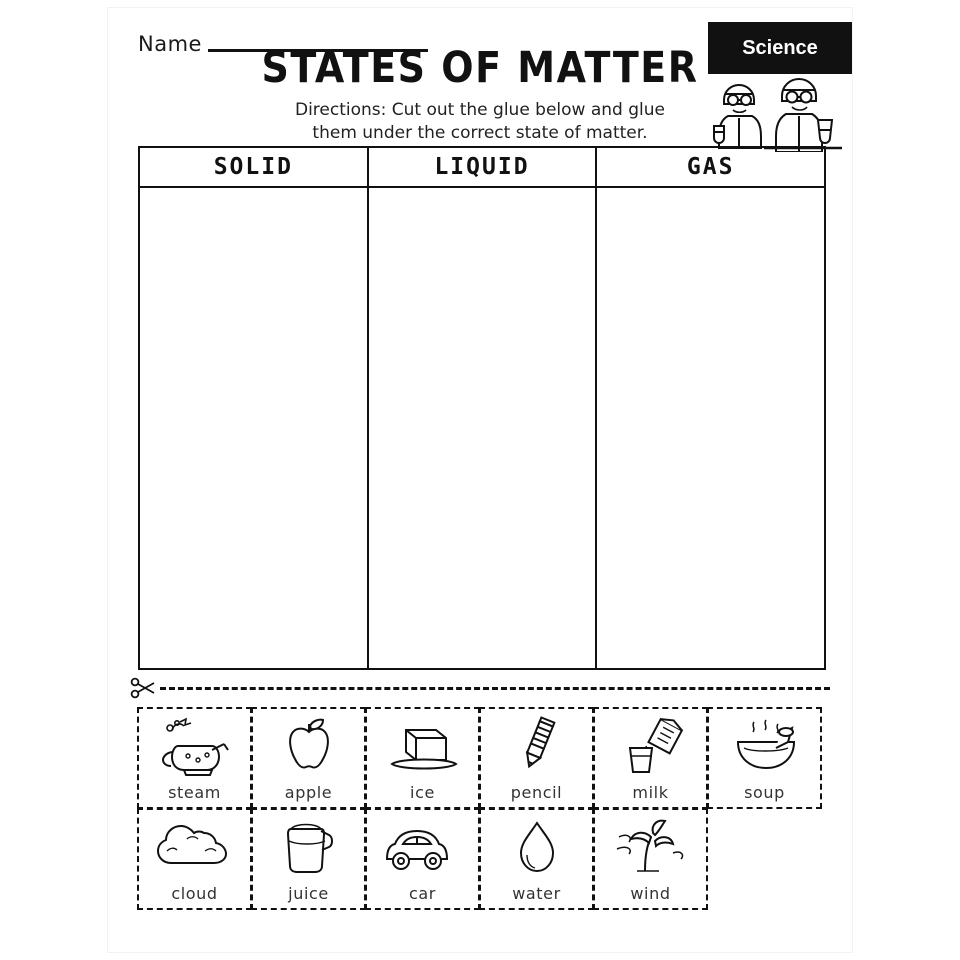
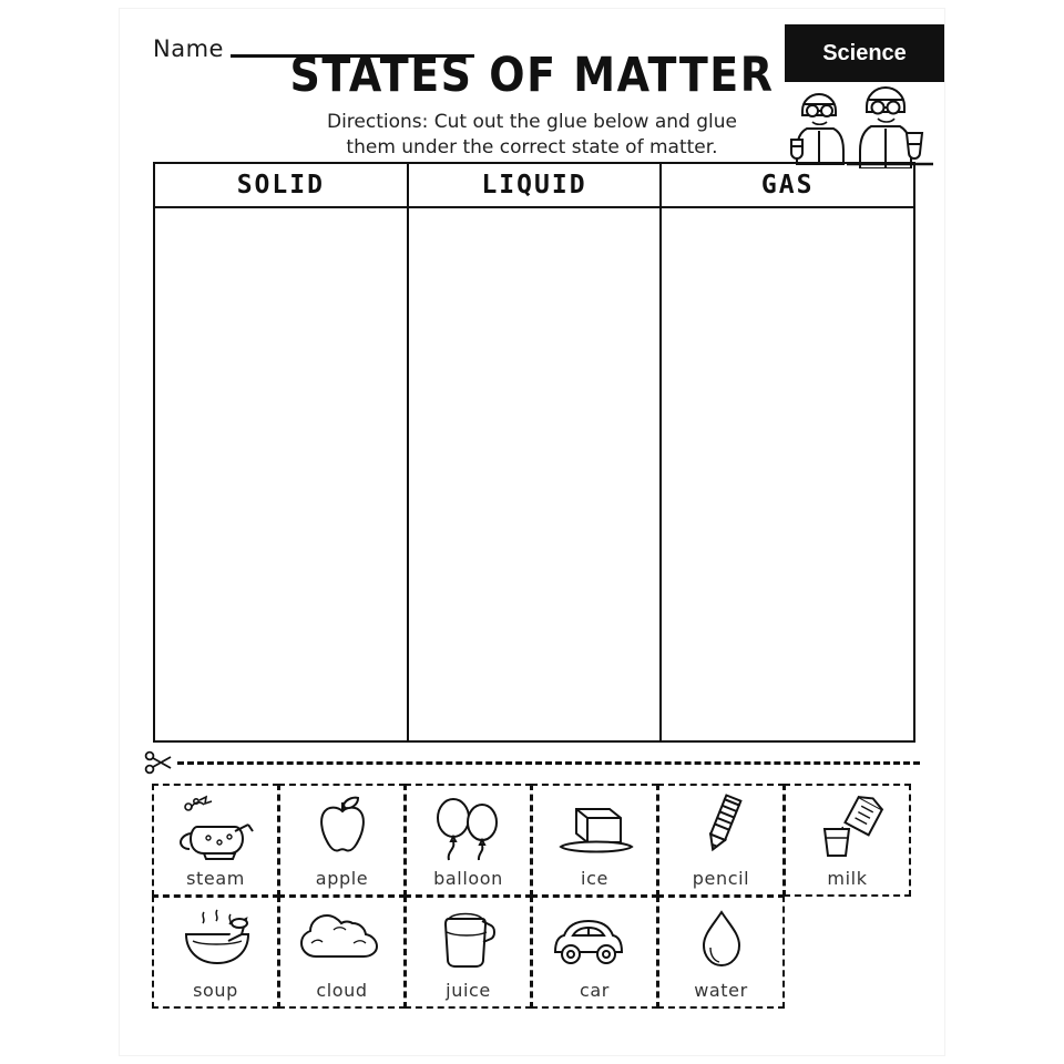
  Name
  Science
  STATES OF MATTER
  Directions: Cut out the glue below and glue
  them under the correct state of matter.
  SOLID
  LIQUID
  GAS
  steam
  apple
+ balloon
  ice
  pencil
  milk
  soup
  cloud
  juice
  car
  water
- wind
